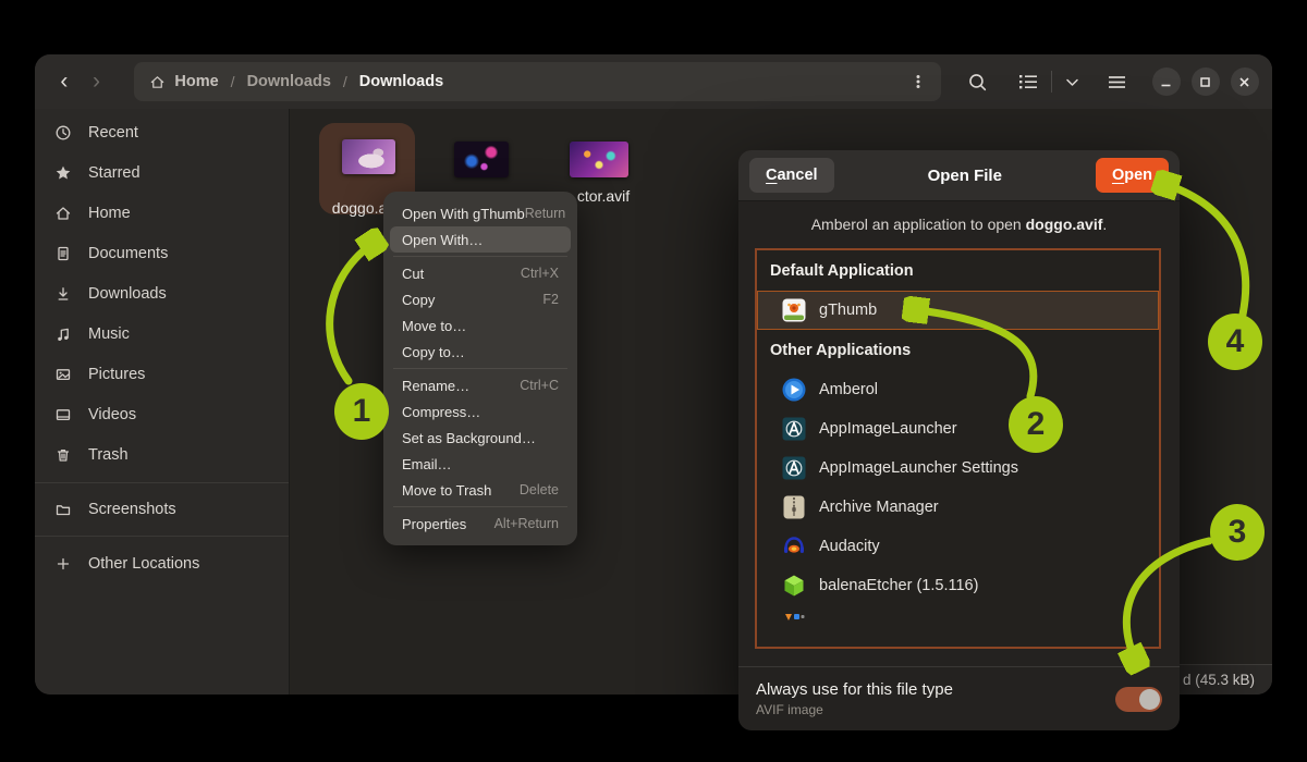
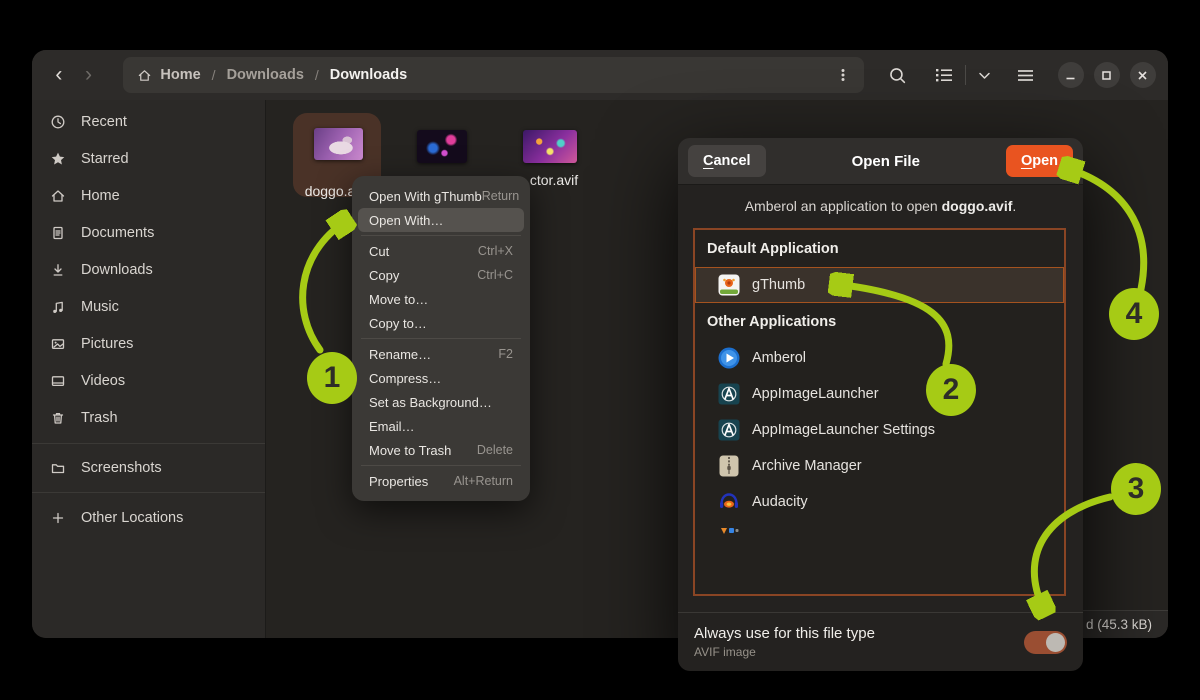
  ‹
  ›
  Home
  /
  Downloads
  /
  Downloads
  Recent
  Starred
  Home
  Documents
  Downloads
  Music
  Pictures
  Videos
  Trash
  Screenshots
  Other Locations
  ctor.avif
  d (45.3 kB)
  Open With gThumb
  Return
  Open With…
  Cut
  Ctrl+X
  Copy
- F2
+ Ctrl+C
  Move to…
  Copy to…
  Rename…
- Ctrl+C
+ F2
  Compress…
  Set as Background…
  Email…
  Move to Trash
  Delete
  Properties
  Alt+Return
  Cancel
  Open File
  Open
  Amberol an application to open doggo.avif.
  Default Application
  gThumb
  Other Applications
  Amberol
  AppImageLauncher
  AppImageLauncher Settings
  Archive Manager
  Audacity
- balenaEtcher (1.5.116)
  Always use for this file type
  AVIF image
  1
  2
  3
  4
